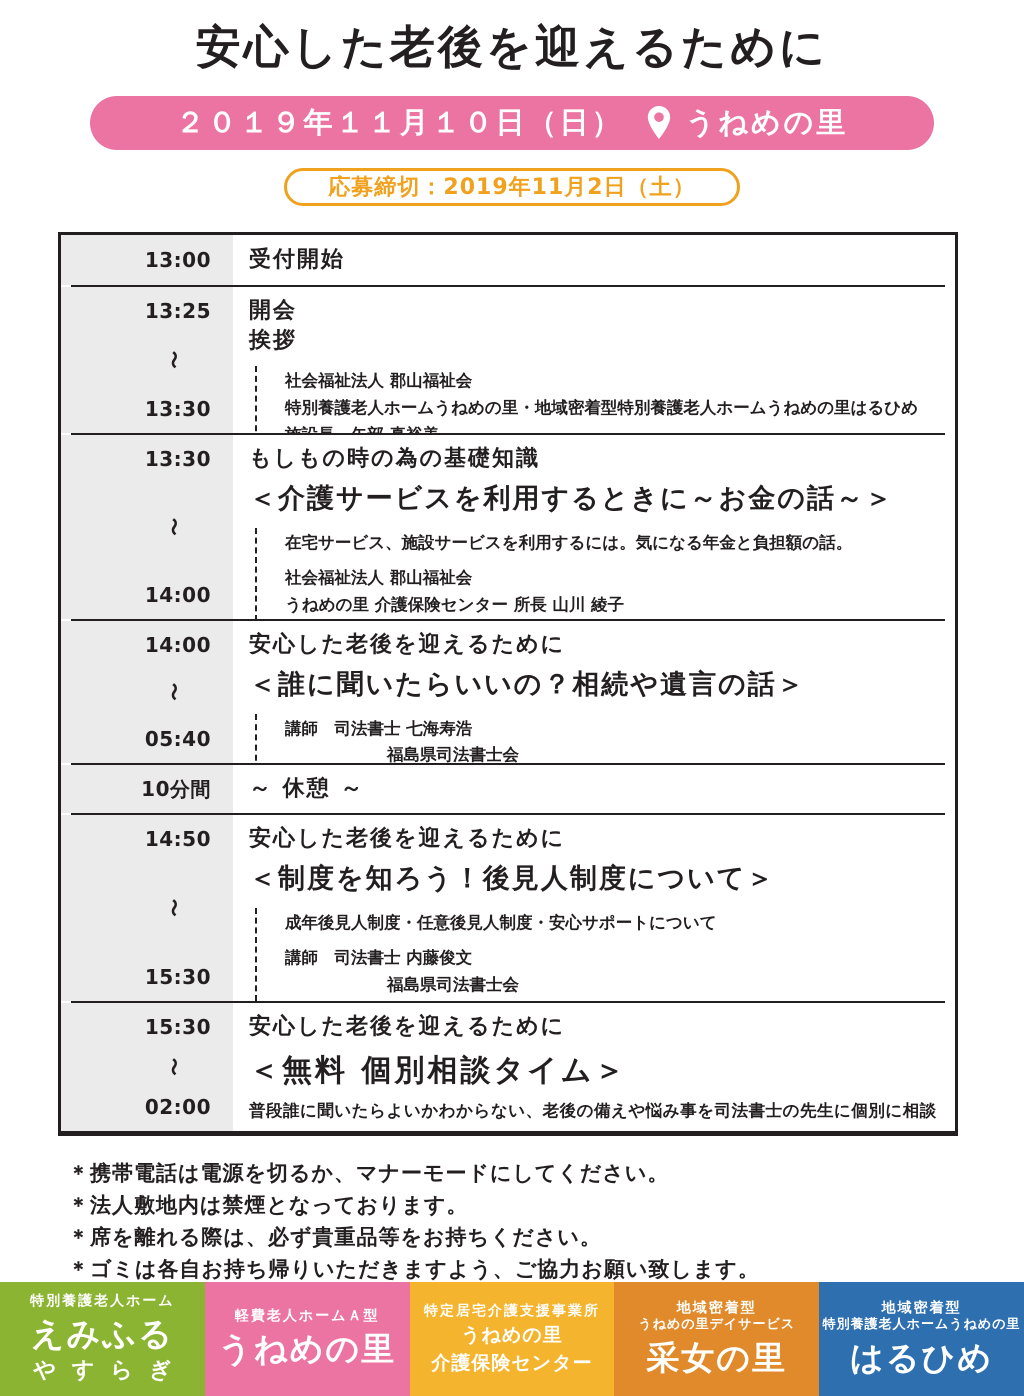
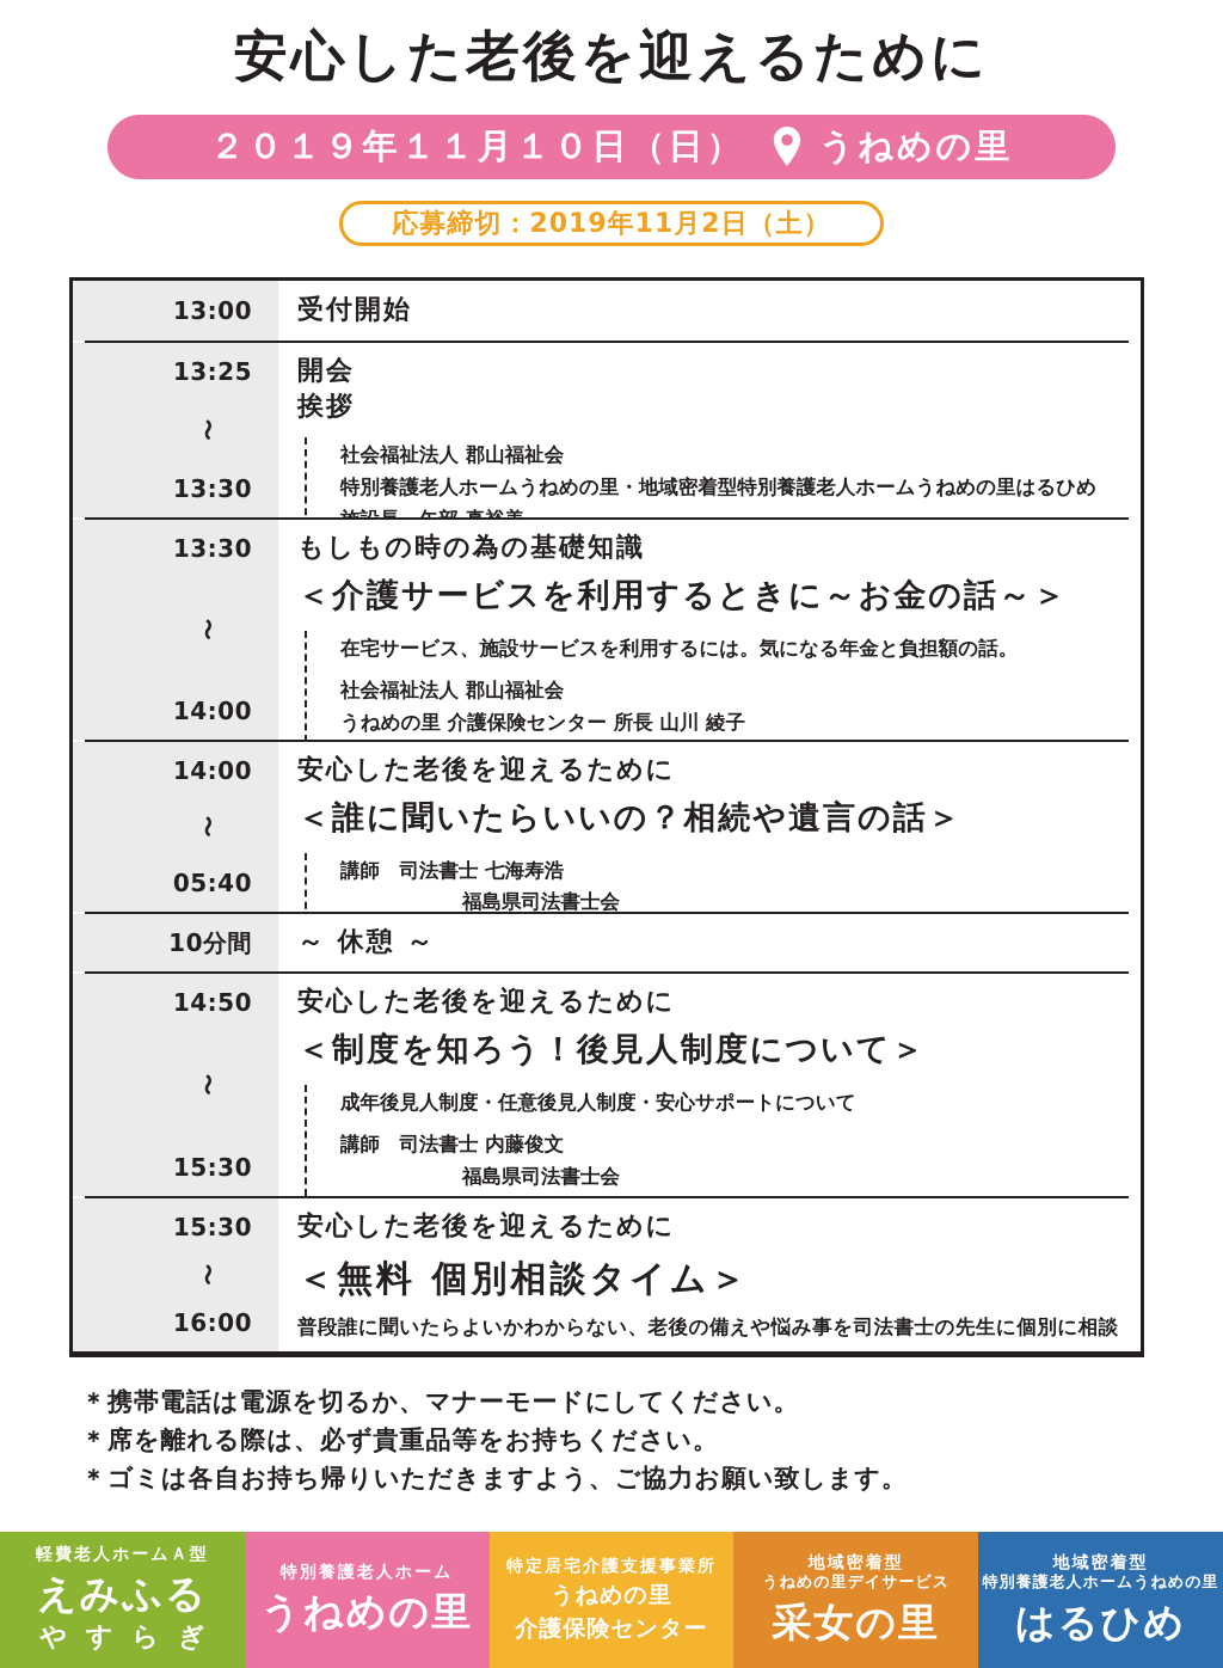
  安心した老後を迎えるために
  ２０１９年１１月１０日（日）
  うねめの里
  応募締切：2019年11月2日（土）
  13:00
  受付開始
  13:25
  13:30
  開会
  挨拶
  社会福祉法人 郡山福祉会
  特別養護老人ホームうねめの里・地域密着型特別養護老人ホームうねめの里はるひめ
  13:30
  14:00
  もしもの時の為の基礎知識
  ＜介護サービスを利用するときに～お金の話～＞
  在宅サービス、施設サービスを利用するには。気になる年金と負担額の話。
  社会福祉法人 郡山福祉会
  うねめの里 介護保険センター 所長 山川 綾子
  14:00
  05:40
  安心した老後を迎えるために
  ＜誰に聞いたらいいの？相続や遺言の話＞
  講師 司法書士 七海寿浩
  福島県司法書士会
  10分間
  ～ 休憩 ～
  14:50
  15:30
  安心した老後を迎えるために
  ＜制度を知ろう！後見人制度について＞
  成年後見人制度・任意後見人制度・安心サポートについて
  講師 司法書士 内藤俊文
  福島県司法書士会
  15:30
- 02:00
+ 16:00
  安心した老後を迎えるために
  ＜無料 個別相談タイム＞
  普段誰に聞いたらよいかわからない、老後の備えや悩み事を司法書士の先生に個別に相談
  ＊携帯電話は電源を切るか、マナーモードにしてください。
- ＊法人敷地内は禁煙となっております。
  ＊席を離れる際は、必ず貴重品等をお持ちください。
  ＊ゴミは各自お持ち帰りいただきますよう、ご協力お願い致します。
- 特別養護老人ホーム
+ 軽費老人ホームＡ型
  えみふる
  やすらぎ
- 軽費老人ホームＡ型
+ 特別養護老人ホーム
  うねめの里
  特定居宅介護支援事業所
  うねめの里
  介護保険センター
  地域密着型
  うねめの里デイサービス
  采女の里
  地域密着型
  特別養護老人ホームうねめの里
  はるひめ
